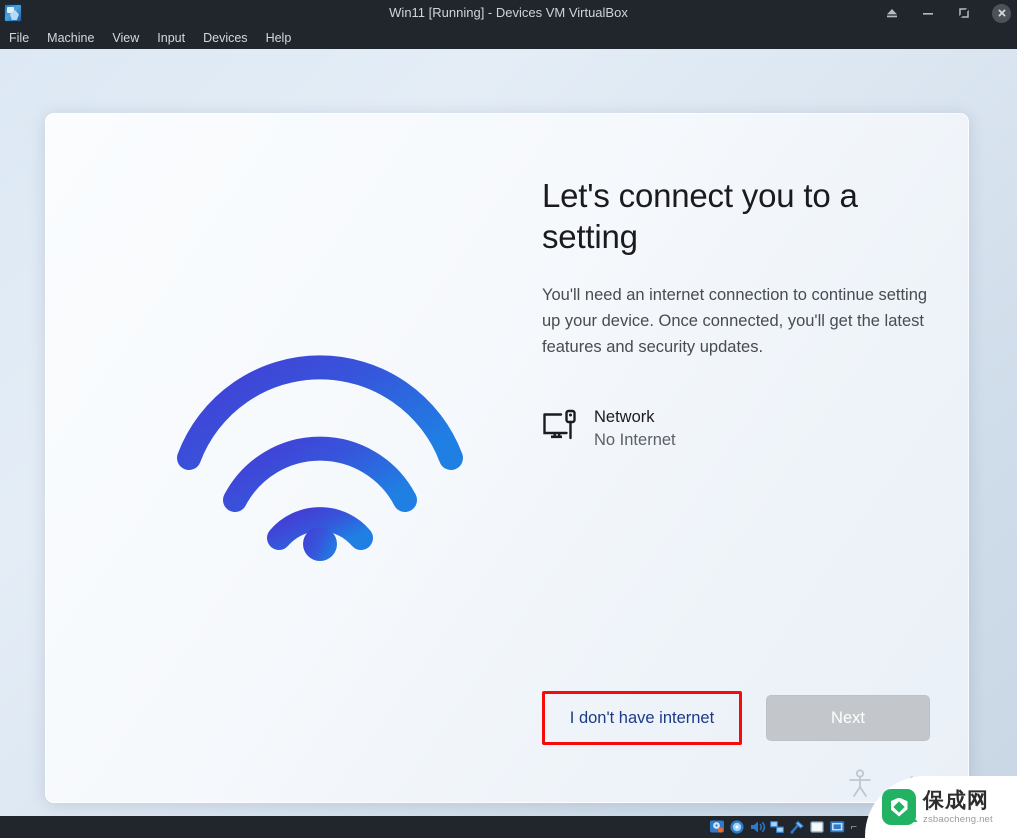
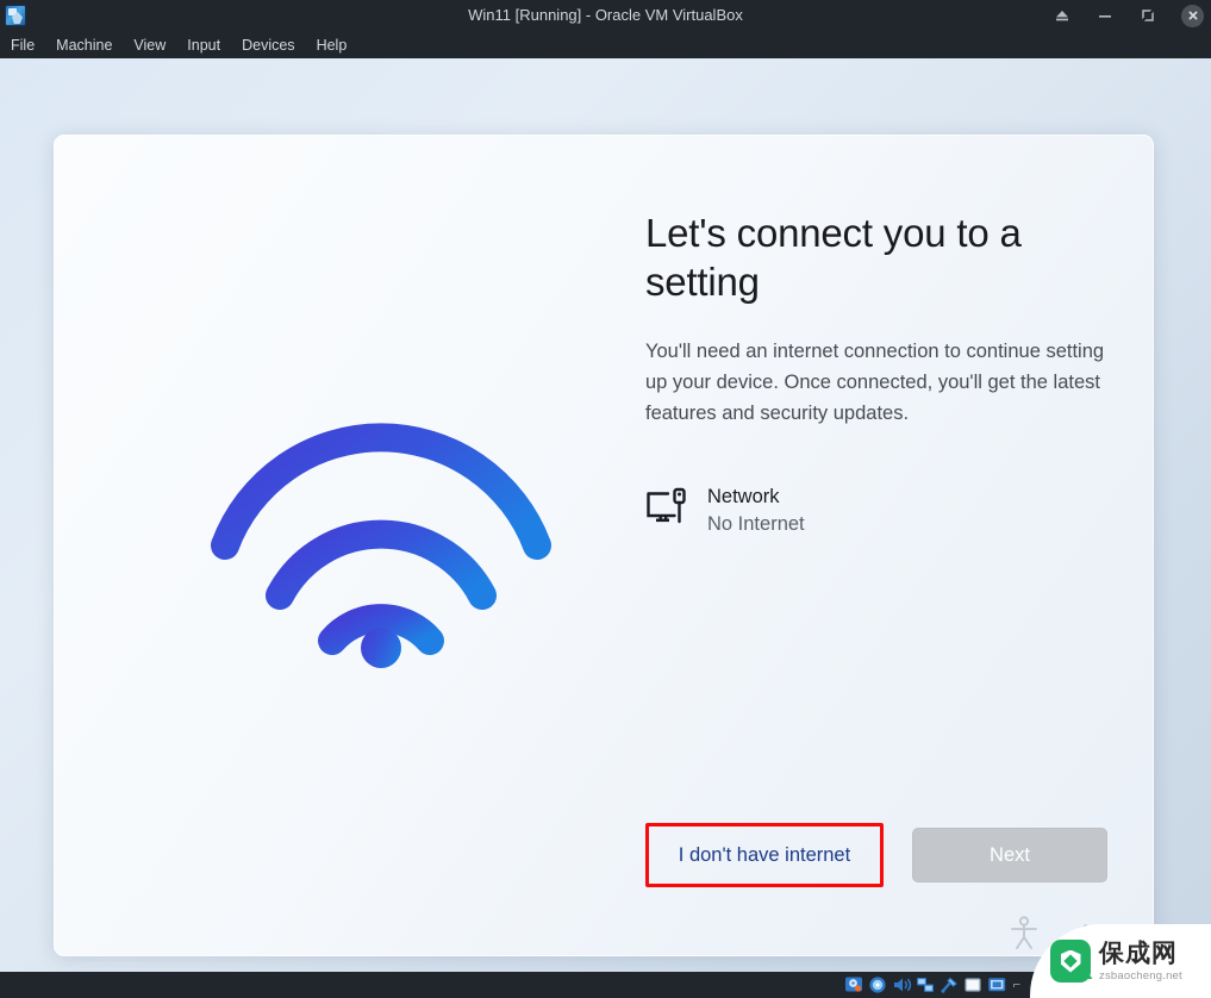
- Win11 [Running] - Devices VM VirtualBox
+ Win11 [Running] - Oracle VM VirtualBox
  File
  Machine
  View
  Input
  Devices
  Help
  Let's connect you to a setting
  You'll need an internet connection to continue setting up your device. Once connected, you'll get the latest features and security updates.
  Network
  No Internet
  I don't have internet
  Next
  ⌐
  保成网
  zsbaocheng.net
